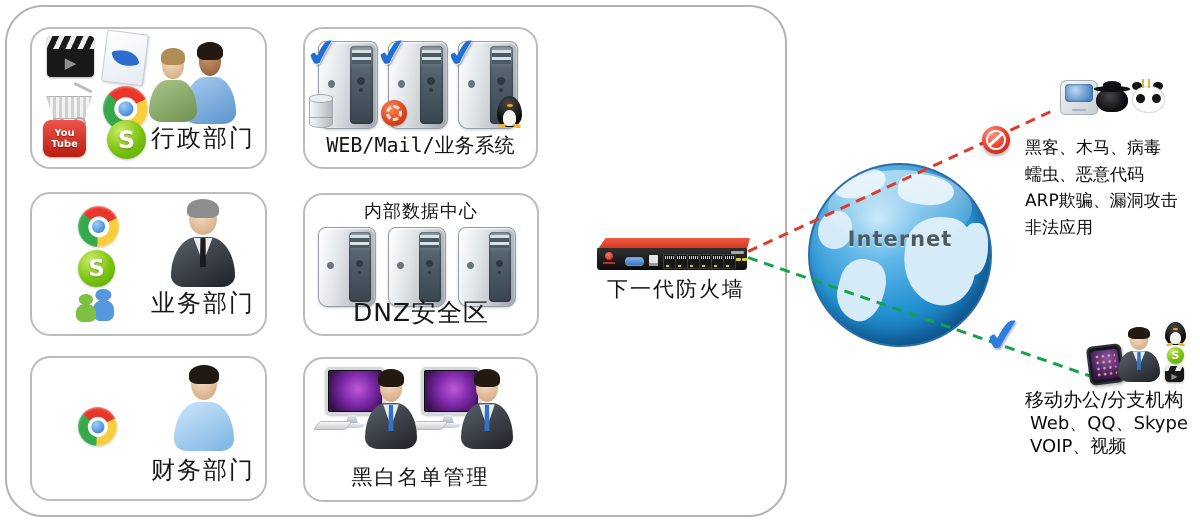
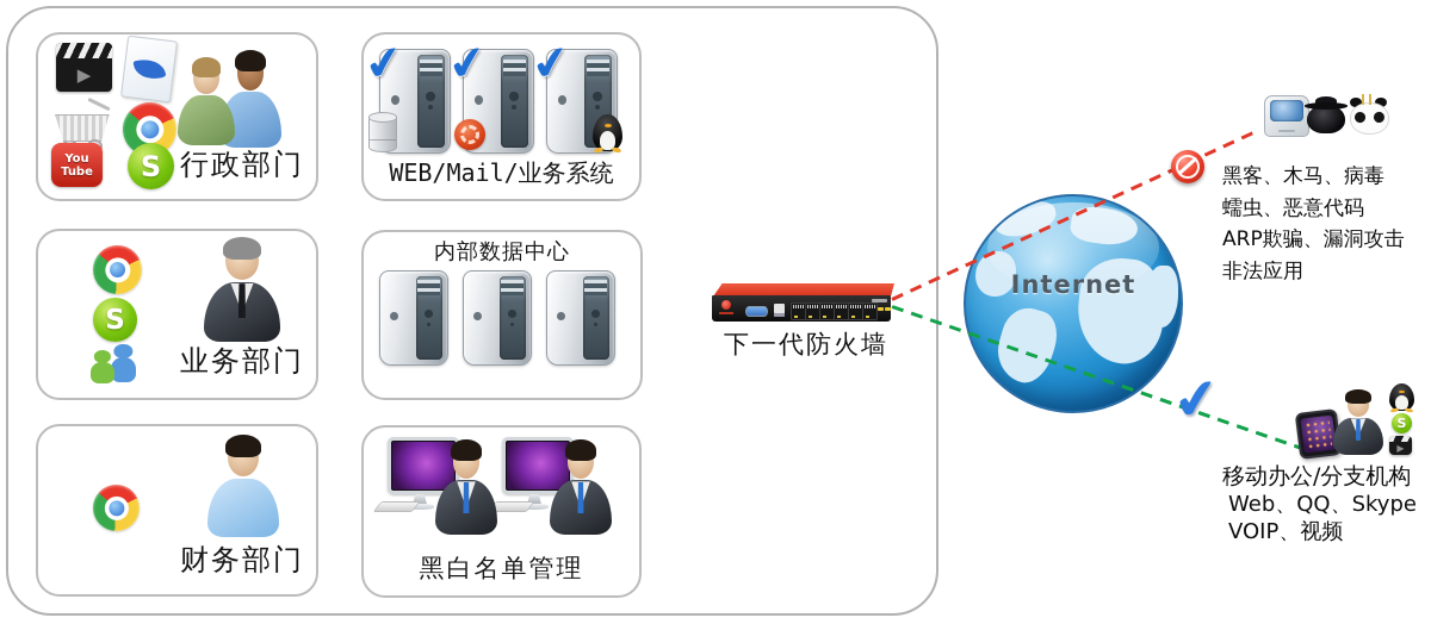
  ▶
  You
  Tube
  S
  行政部门
  S
  业务部门
  财务部门
  WEB/Mail/业务系统
  内部数据中心
- DNZ安全区
  黑白名单管理
  下一代防火墙
  Internet
  黑客、木马、病毒
  蠕虫、恶意代码
  ARP欺骗、漏洞攻击
  非法应用
  S
  ▶
  移动办公/分支机构
  Web、QQ、Skype
  VOIP、视频
